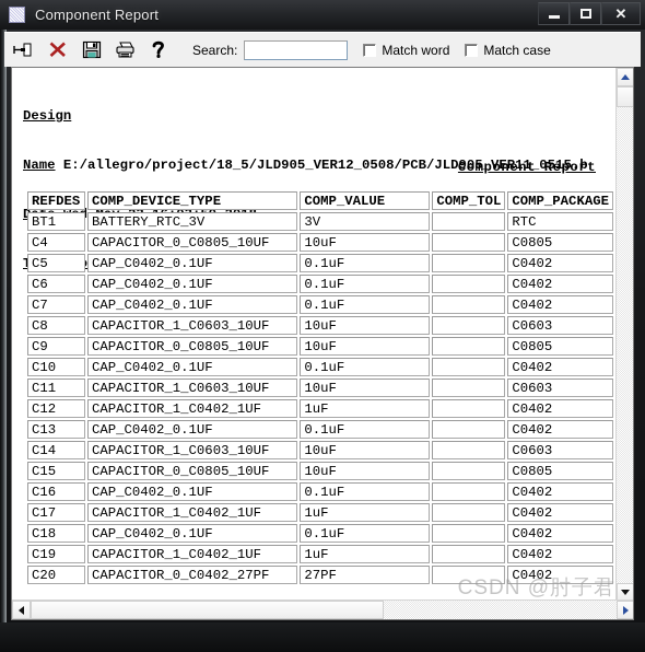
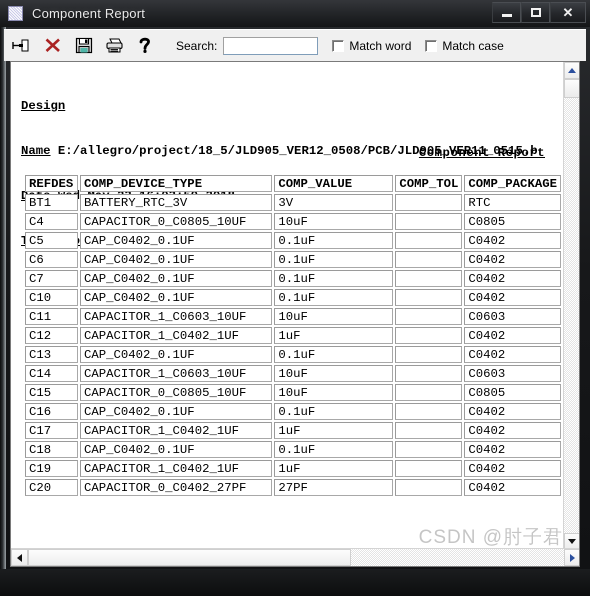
  Component Report
  ✕
  Search:
  Match word
  Match case
  Design
  Name E:/allegro/project/18_5/JLD905_VER12_0508/PCB/JLD905_VER11_0515.b
  Component Report
  REFDES	COMP_DEVICE_TYPE	COMP_VALUE	COMP_TOL	COMP_PACKAGE
  BT1	BATTERY_RTC_3V	3V		RTC
  C4	CAPACITOR_0_C0805_10UF	10uF		C0805
  C5	CAP_C0402_0.1UF	0.1uF		C0402
  C6	CAP_C0402_0.1UF	0.1uF		C0402
  C7	CAP_C0402_0.1UF	0.1uF		C0402
- C8	CAPACITOR_1_C0603_10UF	10uF		C0603
- C9	CAPACITOR_0_C0805_10UF	10uF		C0805
  C10	CAP_C0402_0.1UF	0.1uF		C0402
  C11	CAPACITOR_1_C0603_10UF	10uF		C0603
  C12	CAPACITOR_1_C0402_1UF	1uF		C0402
  C13	CAP_C0402_0.1UF	0.1uF		C0402
  C14	CAPACITOR_1_C0603_10UF	10uF		C0603
  C15	CAPACITOR_0_C0805_10UF	10uF		C0805
  C16	CAP_C0402_0.1UF	0.1uF		C0402
  C17	CAPACITOR_1_C0402_1UF	1uF		C0402
  C18	CAP_C0402_0.1UF	0.1uF		C0402
  C19	CAPACITOR_1_C0402_1UF	1uF		C0402
  C20	CAPACITOR_0_C0402_27PF	27PF		C0402
  CSDN @肘子君
